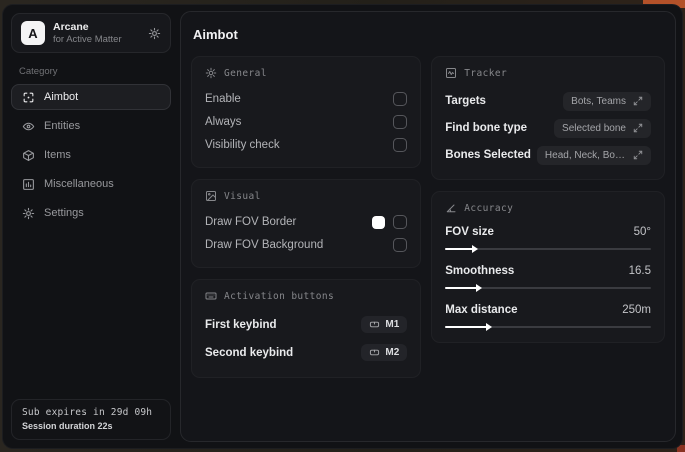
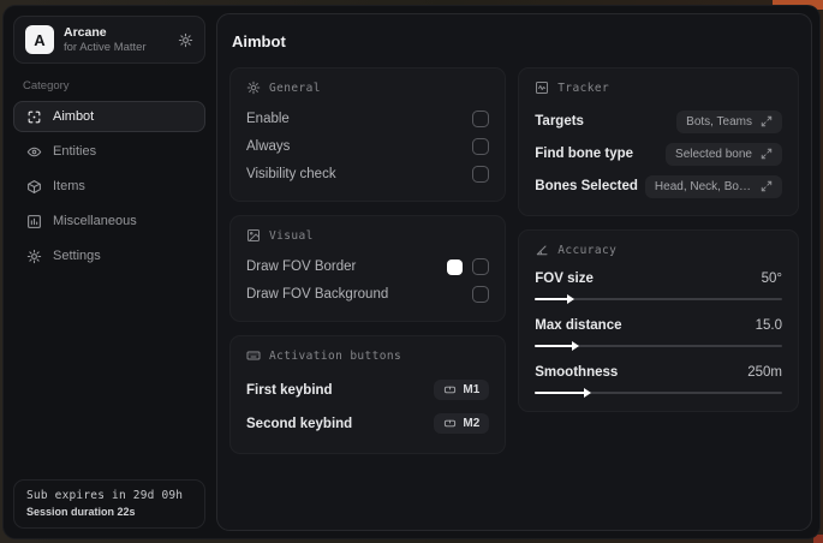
  A
  Arcane
  for Active Matter
  Category
  Aimbot
  Entities
  Items
  Miscellaneous
  Settings
  Sub expires in 29d 09h
  Session duration 22s
  Aimbot
  General
  Enable
  Always
  Visibility check
  Visual
  Draw FOV Border
  Draw FOV Background
  Activation buttons
  First keybind
  M1
  Second keybind
  M2
  Tracker
  Targets
  Bots, Teams
  Find bone type
  Selected bone
  Bones Selected
  Head, Neck, Body
  Accuracy
  FOV size
  50°
- Smoothness
+ Max distance
- 16.5
+ 15.0
- Max distance
+ Smoothness
  250m
